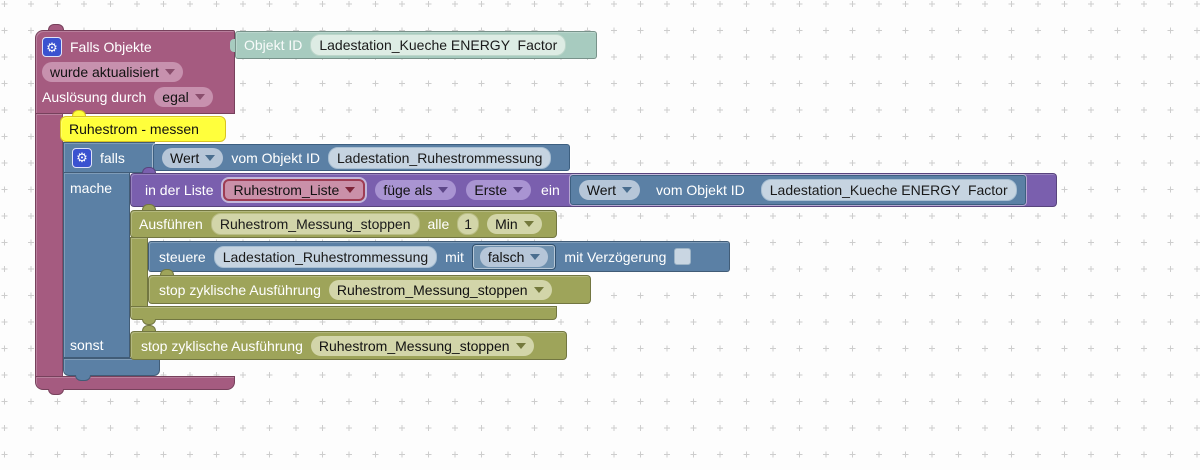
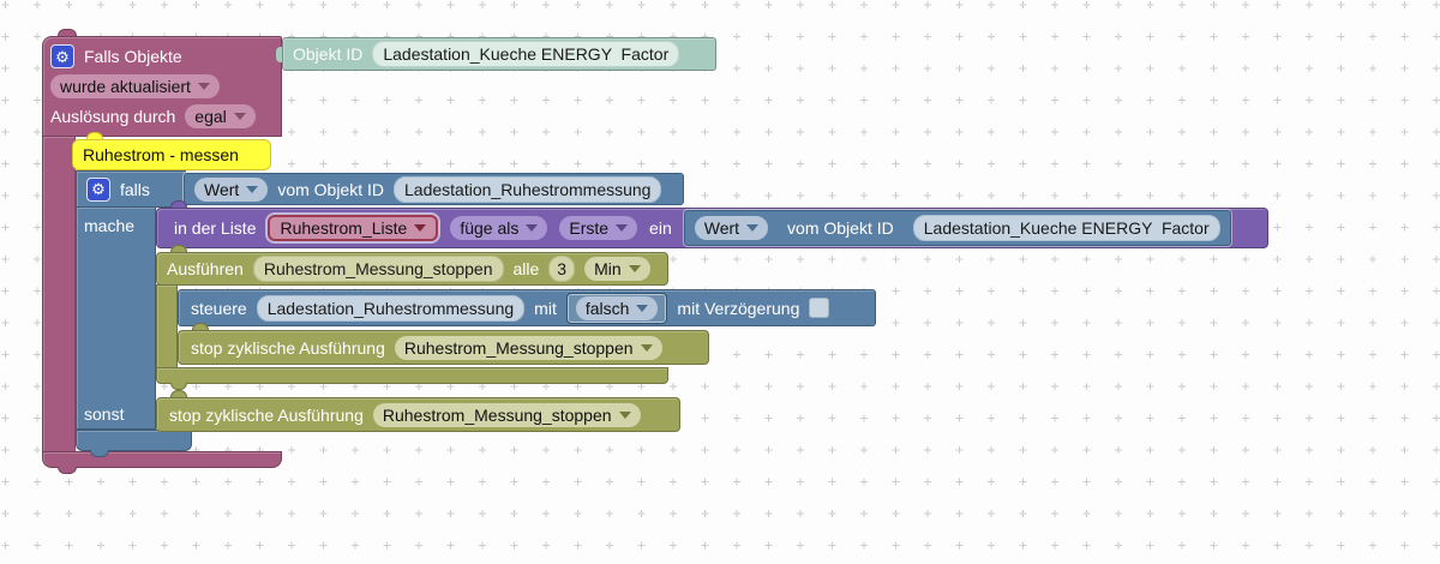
  ⚙
  Falls Objekte
  wurde aktualisiert
  Auslösung durch
  egal
  Objekt ID
  Ladestation_Kueche ENERGY Factor
  Ruhestrom - messen
  ⚙
  falls
  mache
  sonst
  Wert
  vom Objekt ID
  Ladestation_Ruhestrommessung
  in der Liste
  Ruhestrom_Liste
  füge als
  Erste
  ein
  Wert
  vom Objekt ID
  Ladestation_Kueche ENERGY Factor
  Ausführen
  Ruhestrom_Messung_stoppen
  alle
- 1
+ 3
  Min
  steuere
  Ladestation_Ruhestrommessung
  mit
  falsch
  mit Verzögerung
  stop zyklische Ausführung
  Ruhestrom_Messung_stoppen
  stop zyklische Ausführung
  Ruhestrom_Messung_stoppen
